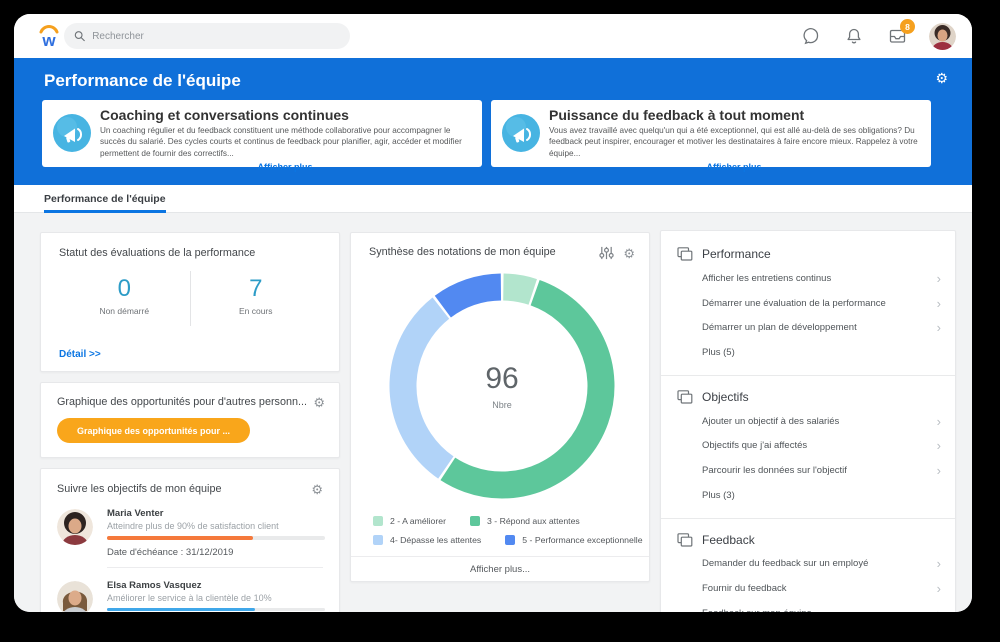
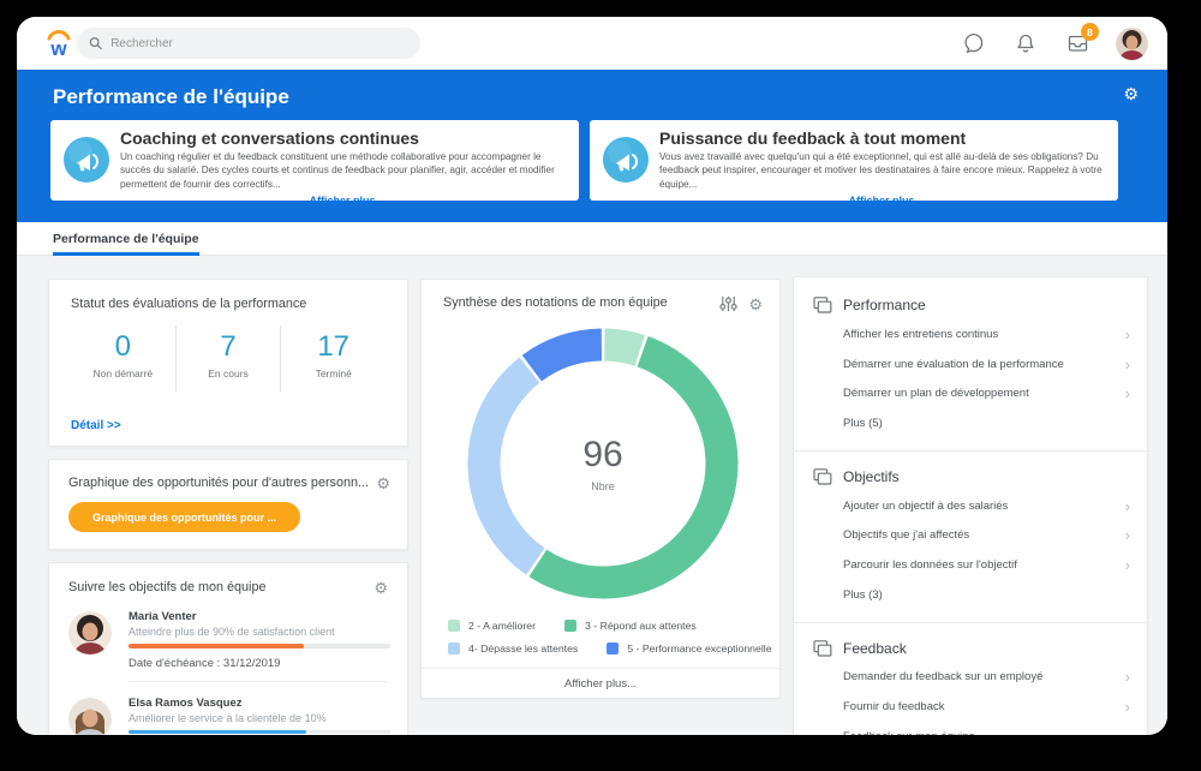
  w
  Rechercher
  8
  Performance de l'équipe
  ⚙
  Coaching et conversations continues
  Un coaching régulier et du feedback constituent une méthode collaborative pour accompagner le succès du salarié. Des cycles courts et continus de feedback pour planifier, agir, accéder et modifier permettent de fournir des correctifs...
  Afficher plus
  Puissance du feedback à tout moment
  Vous avez travaillé avec quelqu'un qui a été exceptionnel, qui est allé au-delà de ses obligations? Du feedback peut inspirer, encourager et motiver les destinataires à faire encore mieux. Rappelez à votre équipe...
  Afficher plus
  Performance de l'équipe
  Statut des évaluations de la performance
  0
  Non démarré
  7
  En cours
+ 17
+ Terminé
  Détail >>
  Graphique des opportunités pour d'autres personn...
  ⚙
  Graphique des opportunités pour ...
  Suivre les objectifs de mon équipe
  ⚙
  Maria Venter
  Atteindre plus de 90% de satisfaction client
  Date d'échéance : 31/12/2019
  Elsa Ramos Vasquez
  Améliorer le service à la clientèle de 10%
  Synthèse des notations de mon équipe
  ⚙
  96
  Nbre
  2 - A améliorer
  3 - Répond aux attentes
  4- Dépasse les attentes
  5 - Performance exceptionnelle
  Afficher plus...
  Performance
  Afficher les entretiens continus
  ›
  Démarrer une évaluation de la performance
  ›
  Démarrer un plan de développement
  ›
  Plus (5)
  Objectifs
  Ajouter un objectif à des salariés
  ›
  Objectifs que j'ai affectés
  ›
  Parcourir les données sur l'objectif
  ›
  Plus (3)
  Feedback
  Demander du feedback sur un employé
  ›
  Fournir du feedback
  ›
